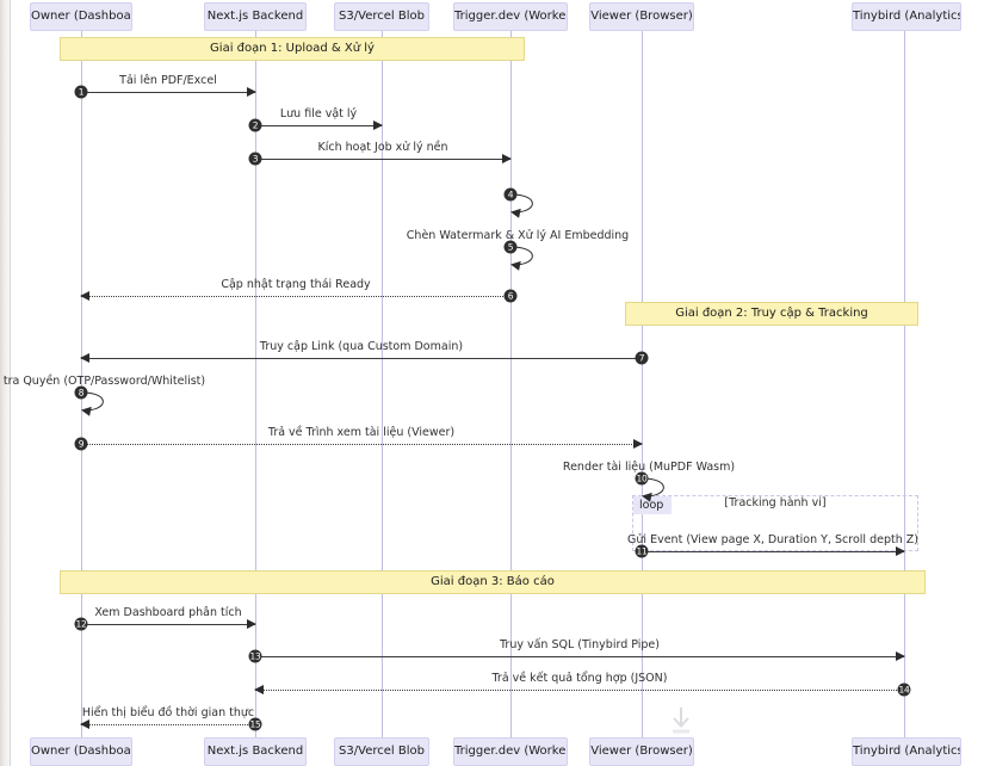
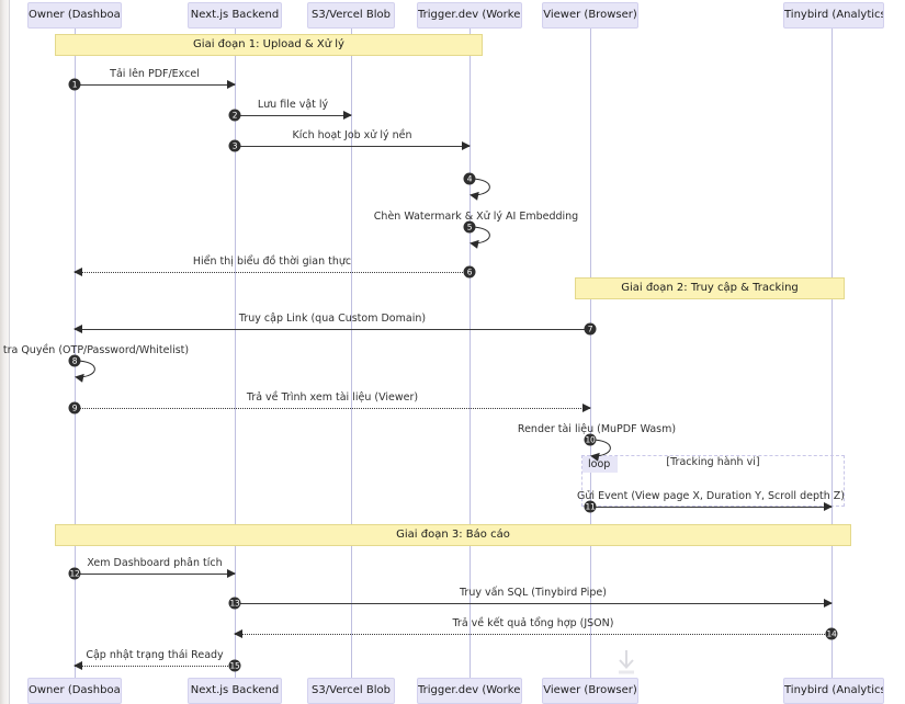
  Owner (Dashboa
  Next.js Backend
  S3/Vercel Blob
  Trigger.dev (Worke
  Viewer (Browser)
  Tinybird (Analytic
  Owner (Dashboa
  Next.js Backend
  S3/Vercel Blob
  Trigger.dev (Worke
  Viewer (Browser)
  Tinybird (Analytic
  Giai đoạn 1: Upload & Xử lý
  Giai đoạn 2: Truy cập & Tracking
  Giai đoạn 3: Báo cáo
  loop
  [Tracking hành vi]
  Tải lên PDF/Excel
  1
  Lưu file vật lý
  2
  Kích hoạt Job xử lý nền
  3
  4
  Chèn Watermark & Xử lý AI Embedding
  5
- Cập nhật trạng thái Ready
+ Hiển thị biểu đồ thời gian thực
  6
  Truy cập Link (qua Custom Domain)
  7
  tra Quyền (OTP/Password/Whitelist)
  8
  Trả về Trình xem tài liệu (Viewer)
  9
  Render tài liệu (MuPDF Wasm)
  10
  Gửi Event (View page X, Duration Y, Scroll depth Z)
  11
  Xem Dashboard phân tích
  12
  Truy vấn SQL (Tinybird Pipe)
  13
  Trả về kết quả tổng hợp (JSON)
  14
- Hiển thị biểu đồ thời gian thực
+ Cập nhật trạng thái Ready
  15
